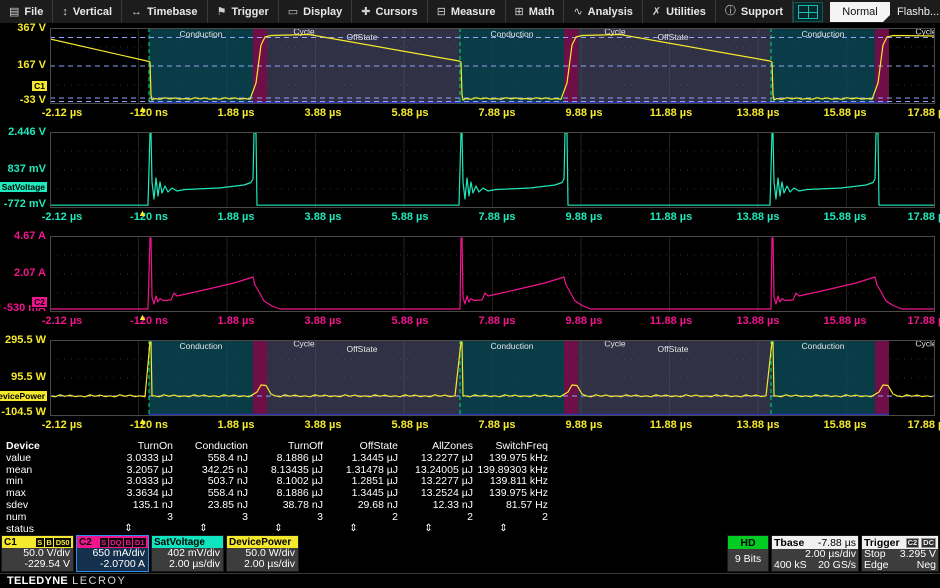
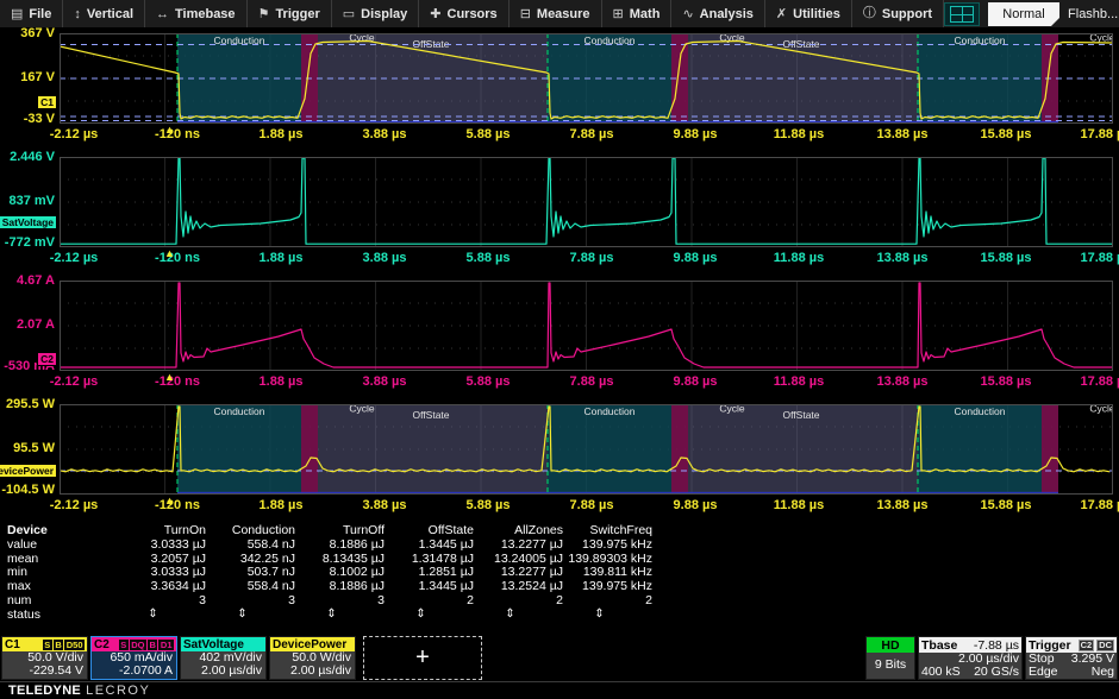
  ▤
  File
  ↕
  Vertical
  ↔
  Timebase
  ⚑
  Trigger
  ▭
  Display
  ✚
  Cursors
  ⊟
  Measure
  ⊞
  Math
  ∿
  Analysis
  ✗
  Utilities
  ⓘ
  Support
  Normal
  Flashb...
  367 V
  167 V
  -33 V
  C1
  Conduction
  Cycle
  Conduction
  Cycle
  Conduction
  Cycl
  -2.12 µs
  -120 ns
  1.88 µs
  3.88 µs
  5.88 µs
  7.88 µs
  9.88 µs
  11.88 µs
  13.88 µs
  15.88 µs
  17.88
  ▲
  2.446 V
  837 mV
  -772 mV
  SatVoltage
  -2.12 µs
  -120 ns
  1.88 µs
  3.88 µs
  5.88 µs
  7.88 µs
  9.88 µs
  11.88 µs
  13.88 µs
  15.88 µs
  17.88
  ▲
  4.67 A
  2.07 A
  -530 mA
  C2
  -2.12 µs
  -120 ns
  1.88 µs
  3.88 µs
  5.88 µs
  7.88 µs
  9.88 µs
  11.88 µs
  13.88 µs
  15.88 µs
  17.88
  ▲
  295.5 W
  95.5 W
  -104.5 W
  evicePower
  Conduction
  Cycle
  OffState
  Conduction
  Cycle
  OffState
  Conduction
  Cycl
  -2.12 µs
  -120 ns
  1.88 µs
  3.88 µs
  5.88 µs
  7.88 µs
  9.88 µs
  11.88 µs
  13.88 µs
  15.88 µs
  17.88
  ▲
  Device
  TurnOn
  Conduction
  TurnOff
  OffState
  AllZones
  SwitchFreq
  value
  3.0333 µJ
  558.4 nJ
  8.1886 µJ
  1.3445 µJ
  13.2277 µJ
  139.975 kHz
  mean
  3.2057 µJ
  342.25 nJ
  8.13435 µJ
  1.31478 µJ
  13.24005 µJ
  139.89303 kHz
  min
  3.0333 µJ
  503.7 nJ
  8.1002 µJ
  1.2851 µJ
  13.2277 µJ
  139.811 kHz
  max
  3.3634 µJ
  558.4 nJ
  8.1886 µJ
  1.3445 µJ
  13.2524 µJ
  139.975 kHz
- sdev
- 135.1 nJ
- 23.85 nJ
- 38.78 nJ
- 29.68 nJ
- 12.33 nJ
- 81.57 Hz
  num
  3
  3
  3
  2
  2
  2
  status
  ⇕
  ⇕
  ⇕
  ⇕
  ⇕
  ⇕
  C1
  S
  B
  D50
  50.0 V/div
  -229.54 V
  C2
  S
  DQ
  B
  D1
  650 mA/div
  -2.0700 A
  SatVoltage
  402 mV/div
  2.00 µs/div
  DevicePower
  50.0 W/div
  2.00 µs/div
+ +
  HD
  9 Bits
  Tbase
  -7.88 µs
  2.00 µs/div
  400 kS
  20 GS/s
  Trigger
  C2
  DC
  Stop
  3.295 V
  Edge
  Neg
  TELEDYNE
  LECROY
